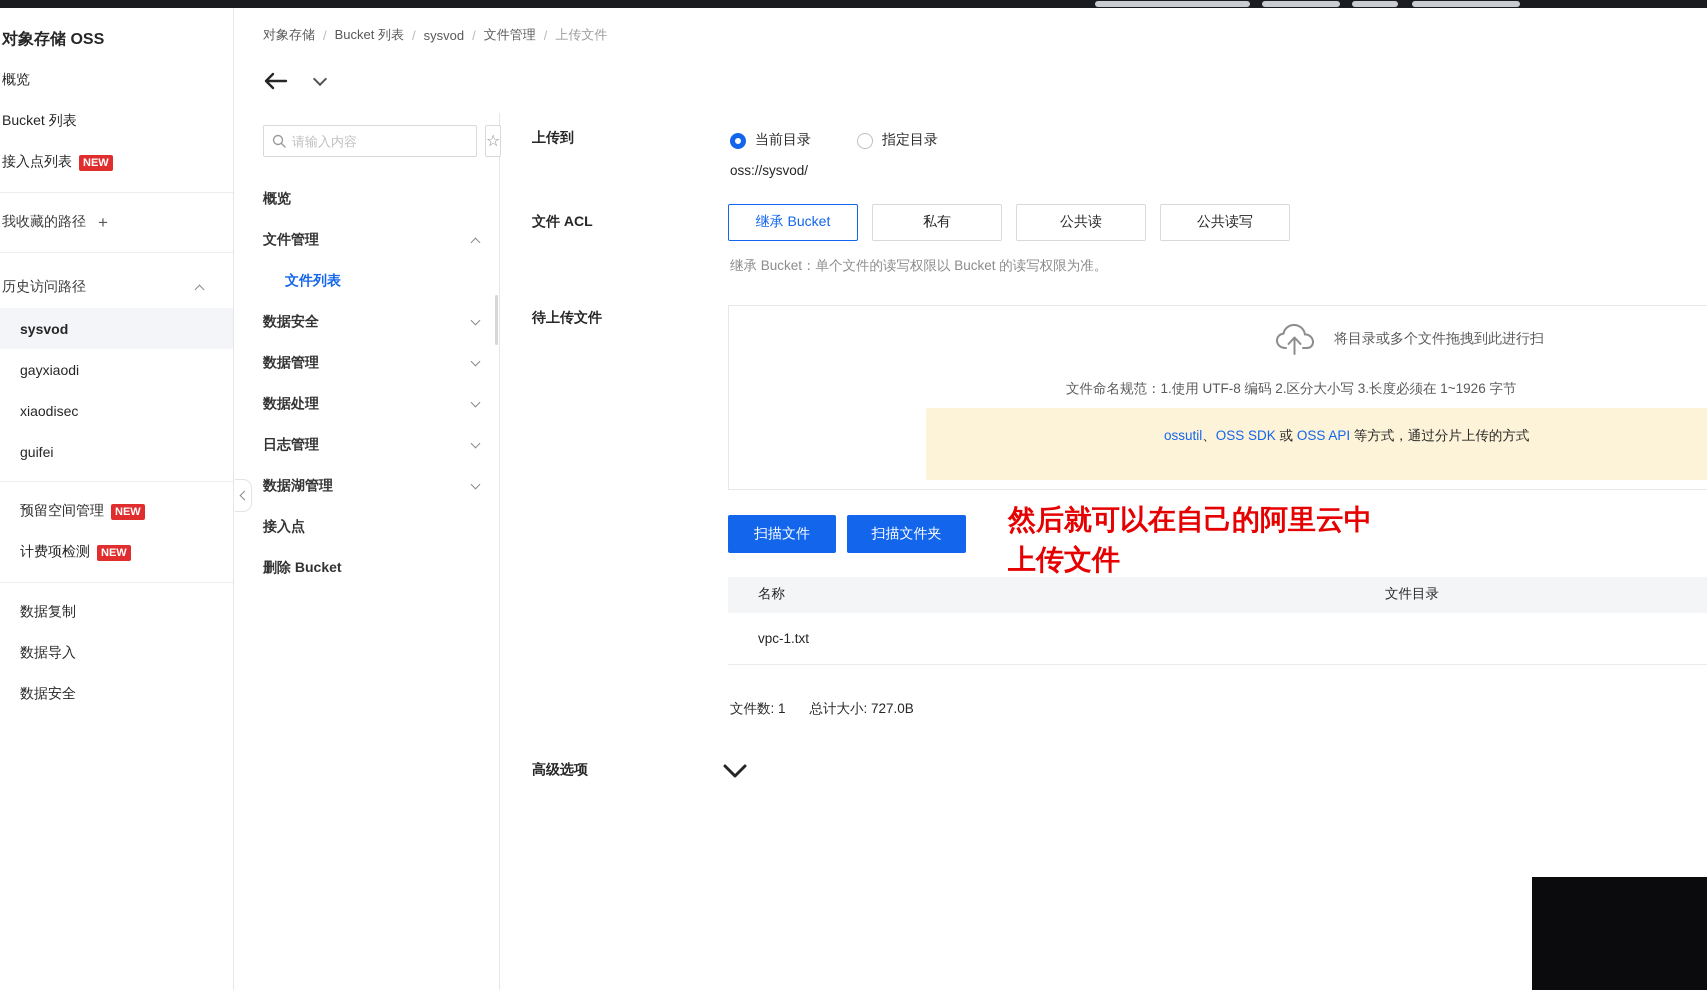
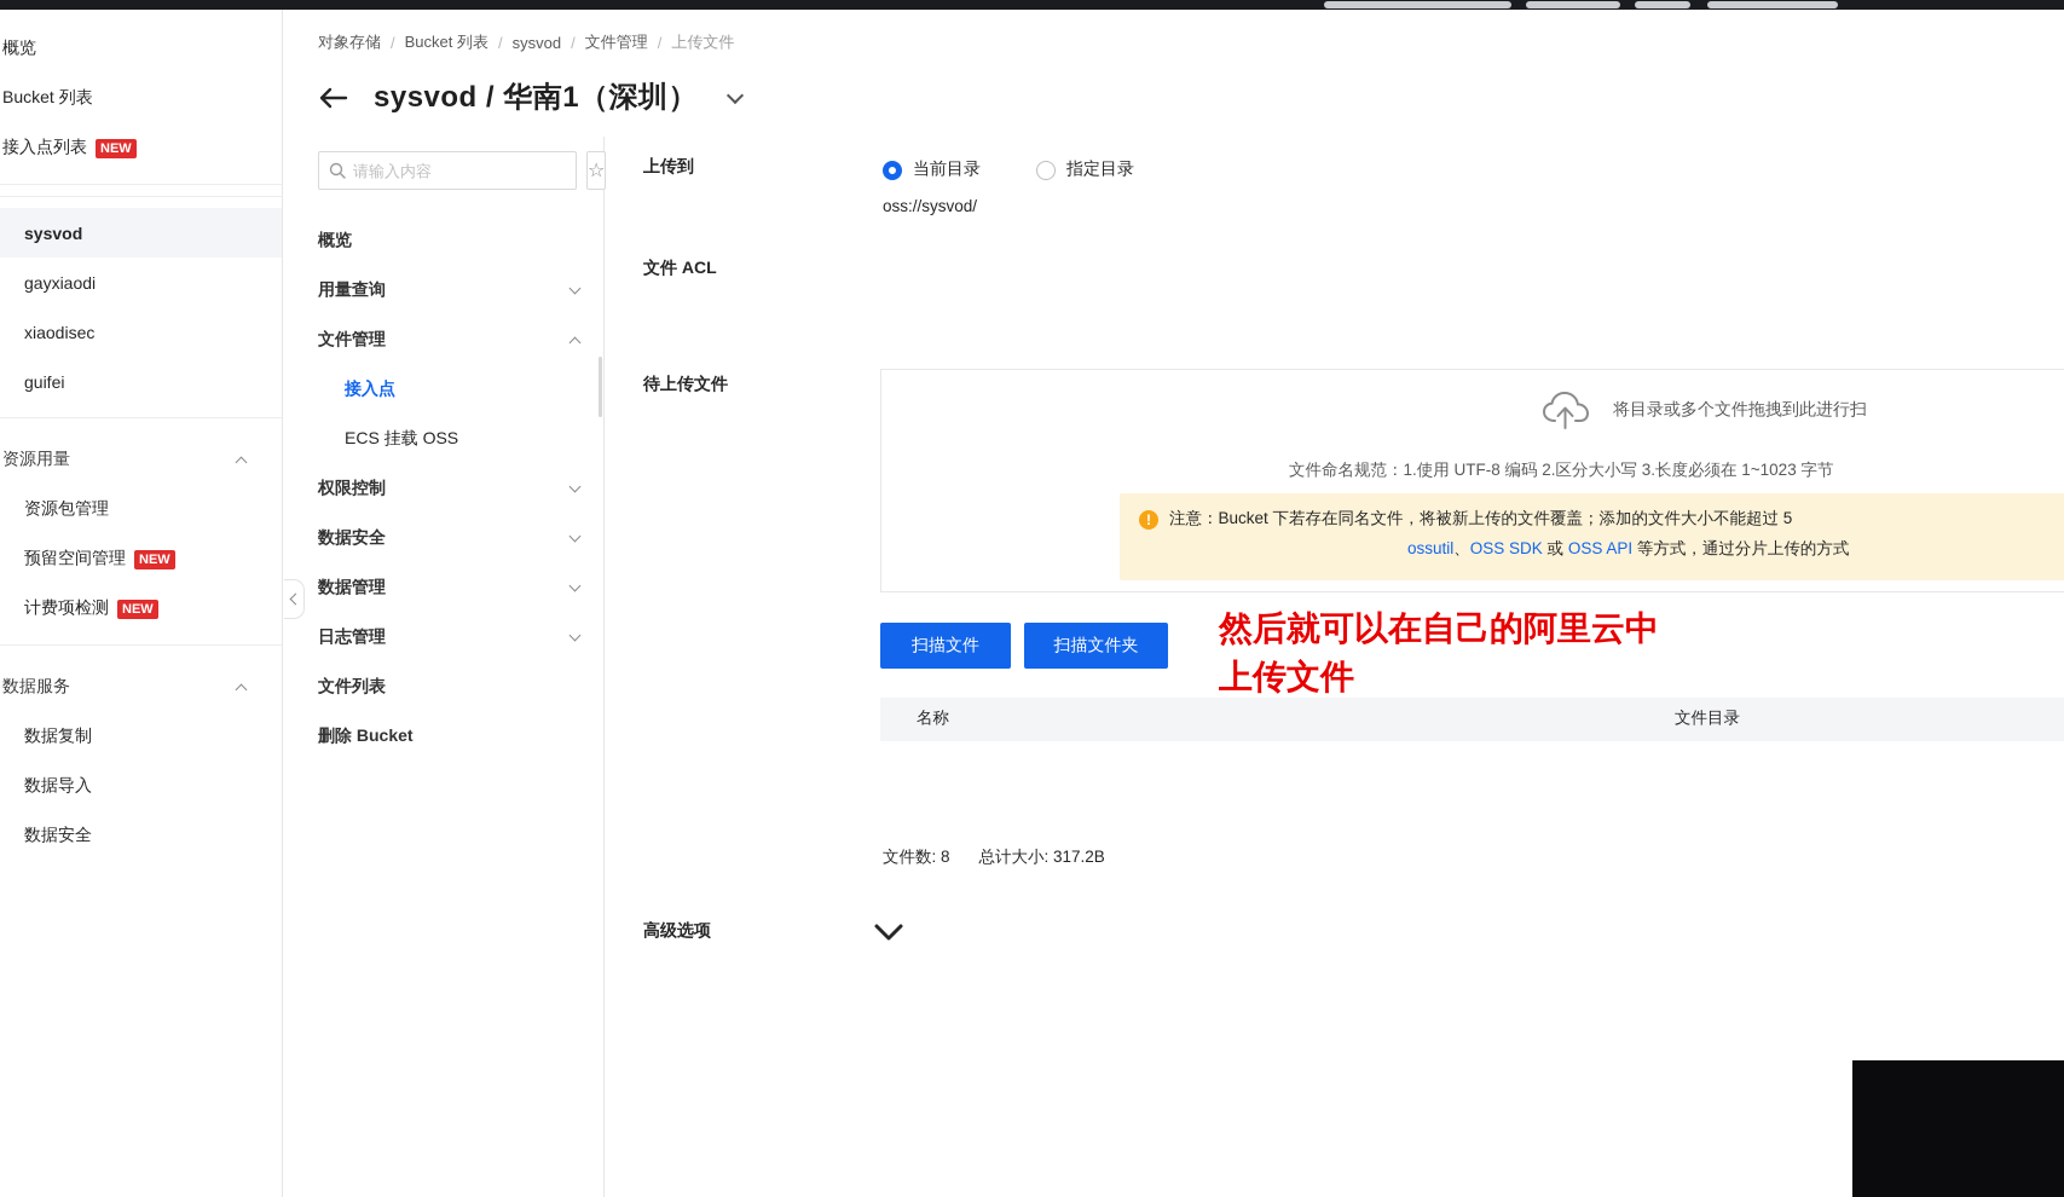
- 对象存储 OSS
  概览
  Bucket 列表
  接入点列表
  NEW
- 我收藏的路径
- +
- 历史访问路径
  sysvod
  gayxiaodi
  xiaodisec
  guifei
+ 资源用量
+ 资源包管理
  预留空间管理
  NEW
  计费项检测
  NEW
+ 数据服务
  数据复制
  数据导入
  数据安全
  对象存储
  /
  Bucket 列表
  /
  sysvod
  /
  文件管理
  /
  上传文件
+ sysvod / 华南1（深圳）
  请输入内容
  ☆
  概览
+ 用量查询
  文件管理
- 文件列表
+ 接入点
+ ECS 挂载 OSS
+ 权限控制
  数据安全
  数据管理
- 数据处理
  日志管理
- 数据湖管理
- 接入点
+ 文件列表
  删除 Bucket
  上传到
  当前目录
  指定目录
  oss://sysvod/
  文件 ACL
- 继承 Bucket
- 私有
- 公共读
- 公共读写
- 继承 Bucket：单个文件的读写权限以 Bucket 的读写权限为准。
  待上传文件
  将目录或多个文件拖拽到此进行扫
- 文件命名规范：1.使用 UTF-8 编码 2.区分大小写 3.长度必须在 1~1926 字节
+ 文件命名规范：1.使用 UTF-8 编码 2.区分大小写 3.长度必须在 1~1023 字节
+ !
+ 注意：Bucket 下若存在同名文件，将被新上传的文件覆盖；添加的文件大小不能超过 5
  ossutil、OSS SDK 或 OSS API 等方式，通过分片上传的方式
  扫描文件
  扫描文件夹
  名称
  文件目录
- vpc-1.txt
- 文件数: 1
+ 文件数: 8
- 总计大小: 727.0B
+ 总计大小: 317.2B
  高级选项
  然后就可以在自己的阿里云中
  上传文件
